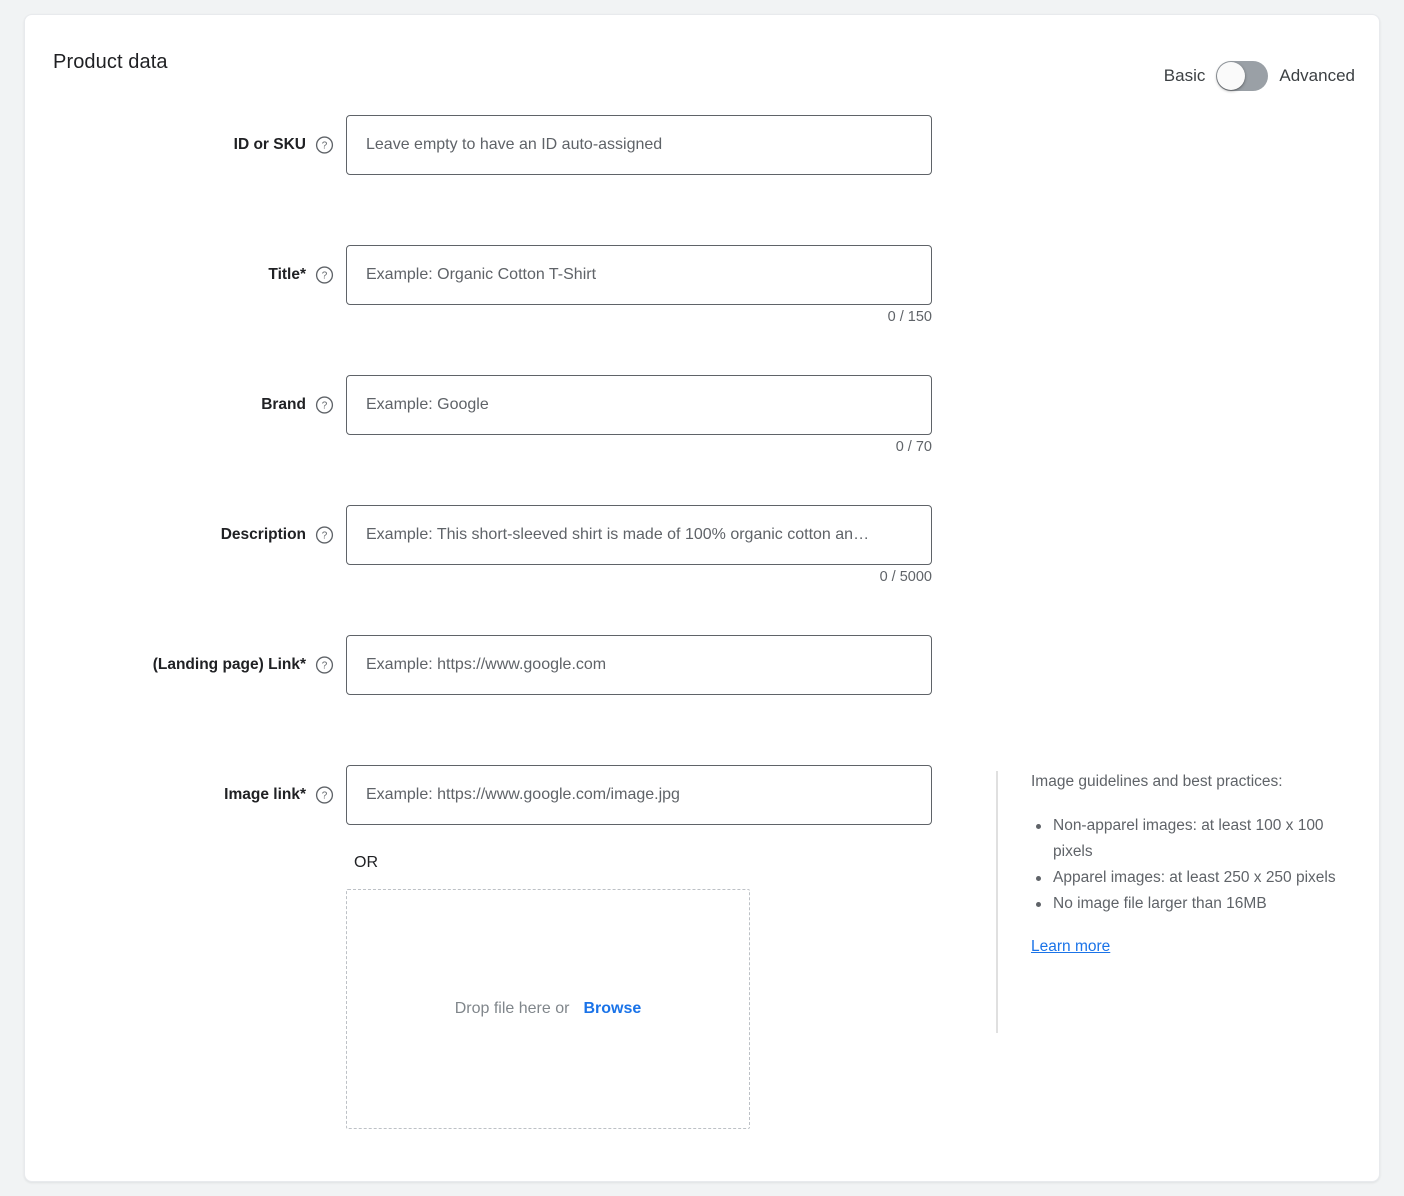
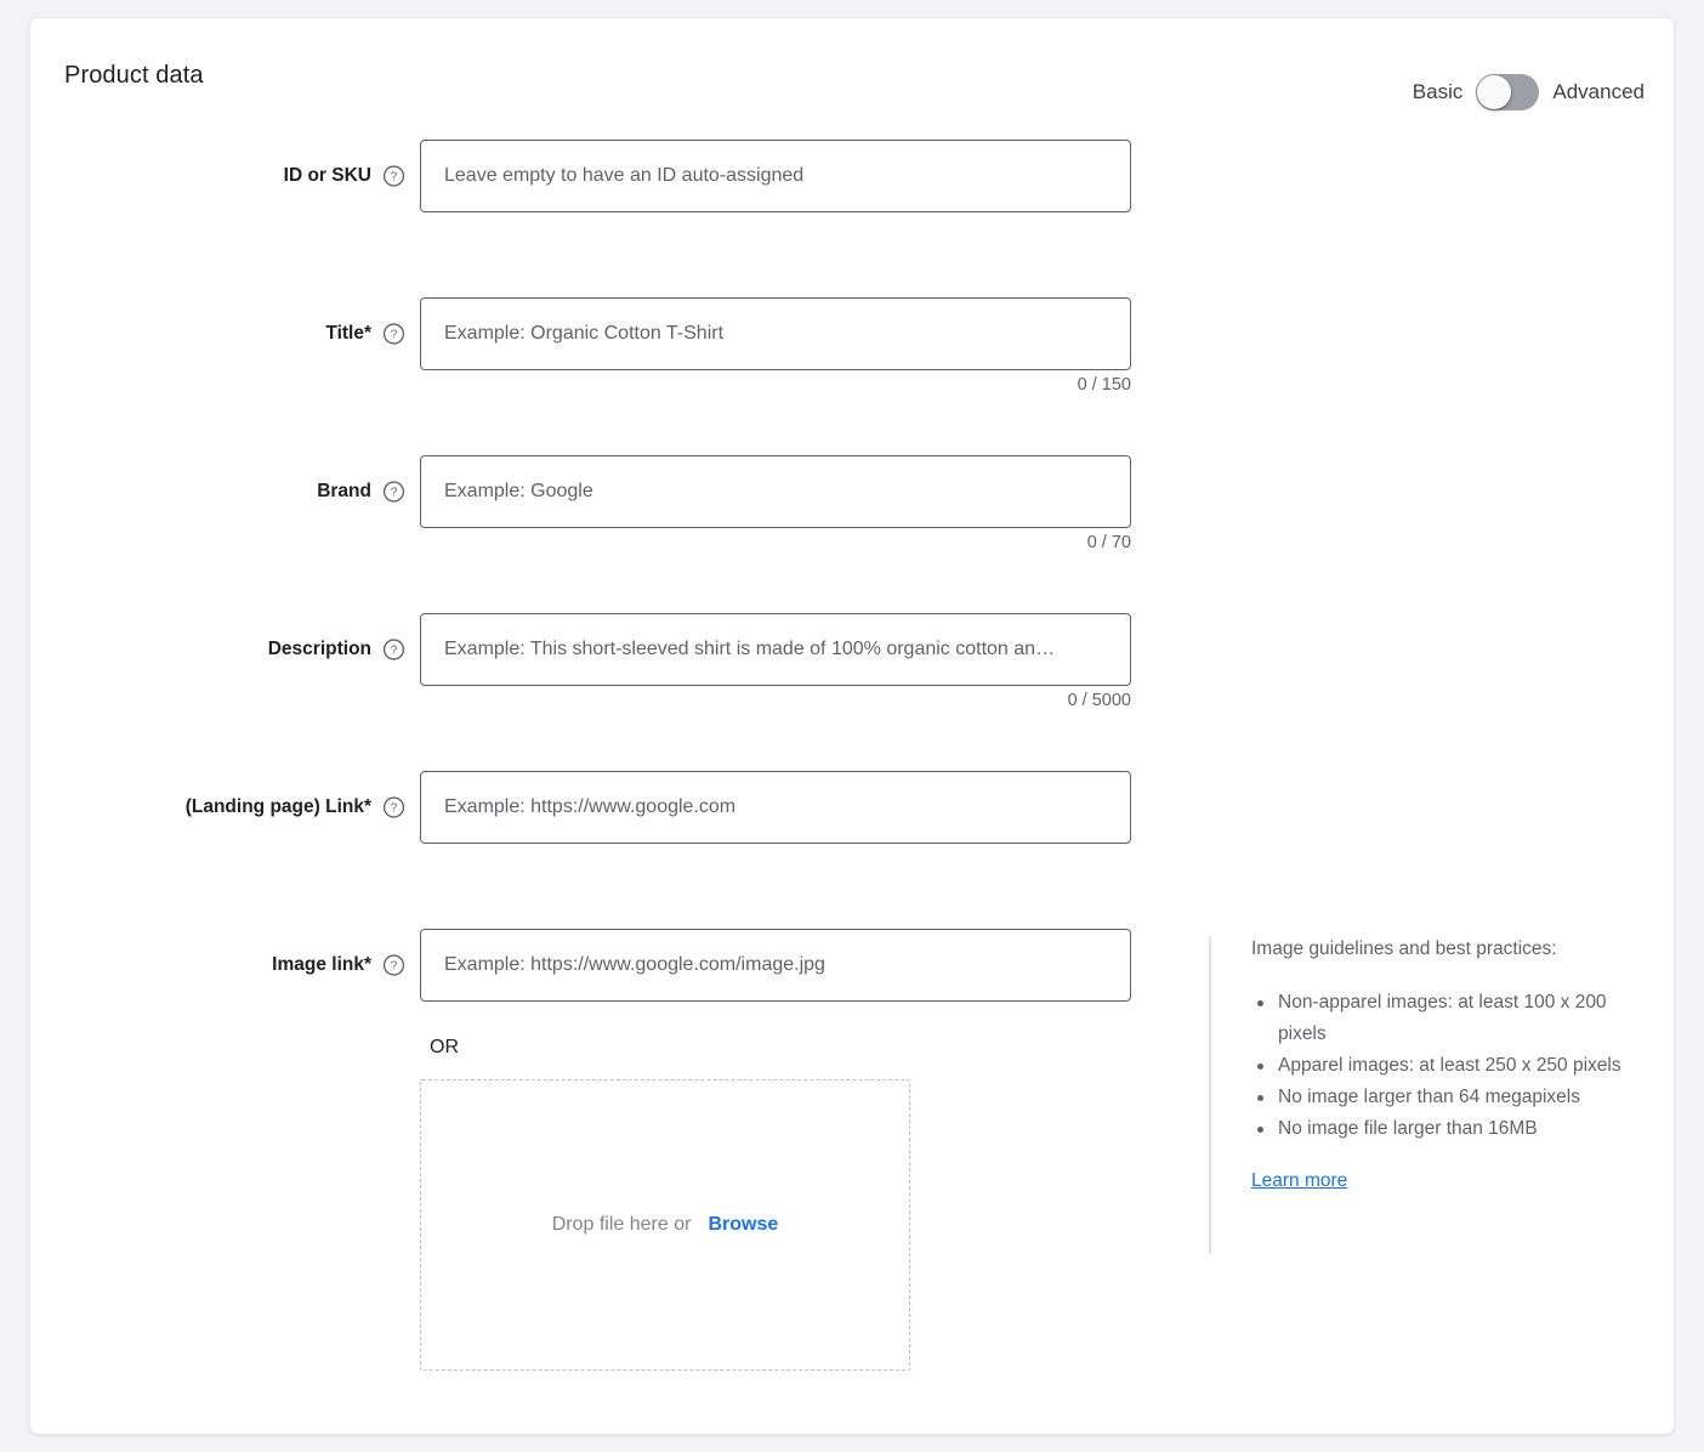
  Product data
  Basic
  Advanced
  ID or SKU
  ?
  Leave empty to have an ID auto-assigned
  Title*
  ?
  Example: Organic Cotton T-Shirt
  0 / 150
  Brand
  ?
  Example: Google
  0 / 70
  Description
  ?
  Example: This short-sleeved shirt is made of 100% organic cotton an…
  0 / 5000
  (Landing page) Link*
  ?
  Example: https://www.google.com
  Image link*
  ?
  Example: https://www.google.com/image.jpg
  OR
  Drop file here or
  Browse
  Image guidelines and best practices:
- Non-apparel images: at least 100 x 100 pixels
+ Non-apparel images: at least 100 x 200 pixels
  Apparel images: at least 250 x 250 pixels
+ No image larger than 64 megapixels
  No image file larger than 16MB
  Learn more
